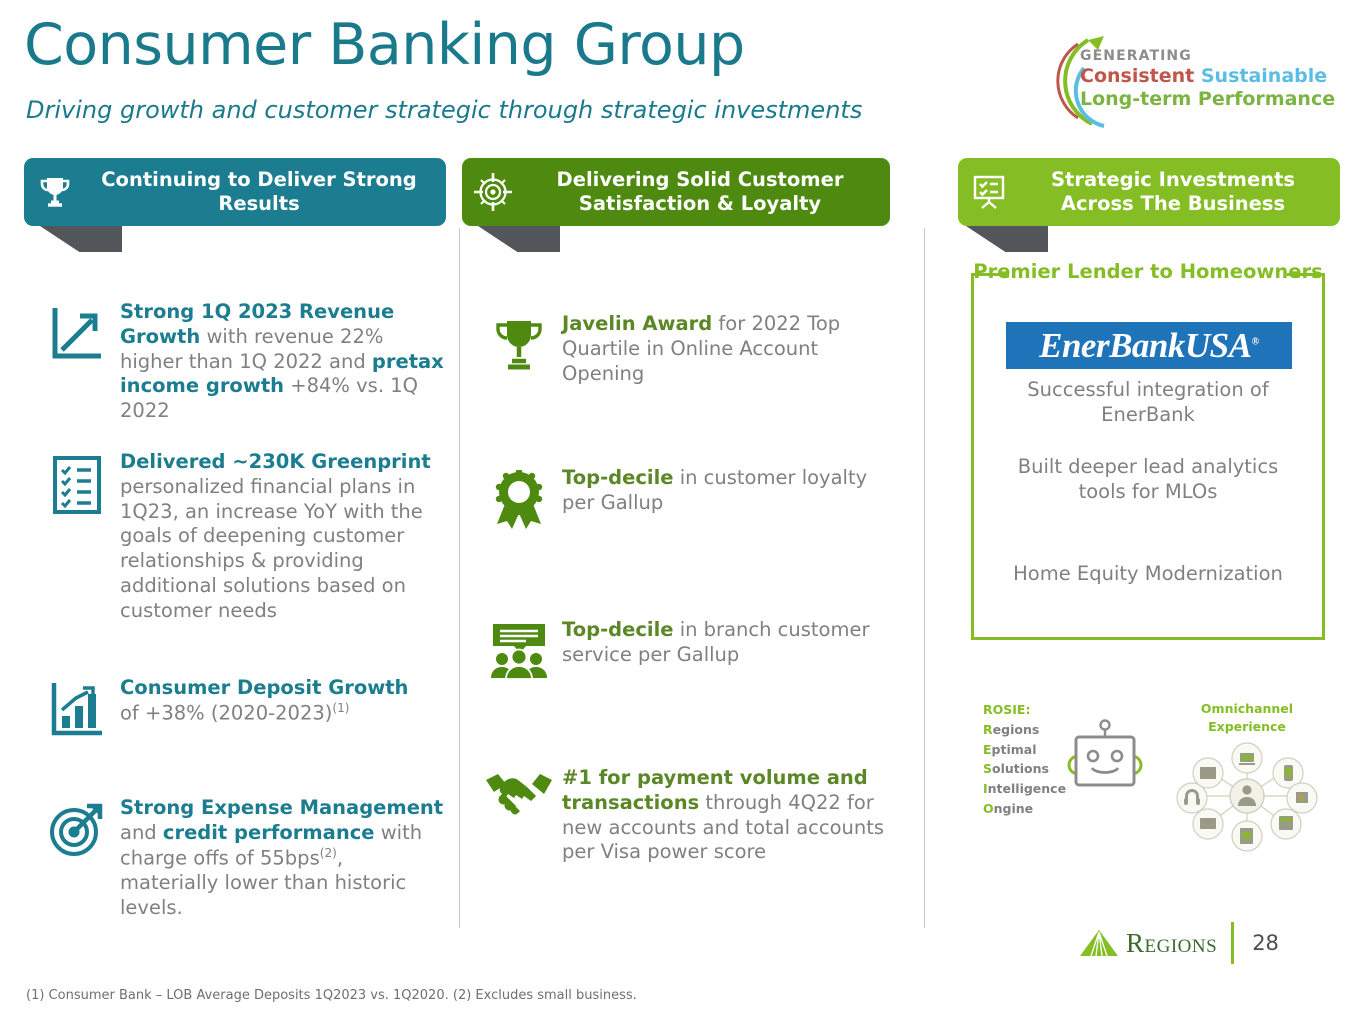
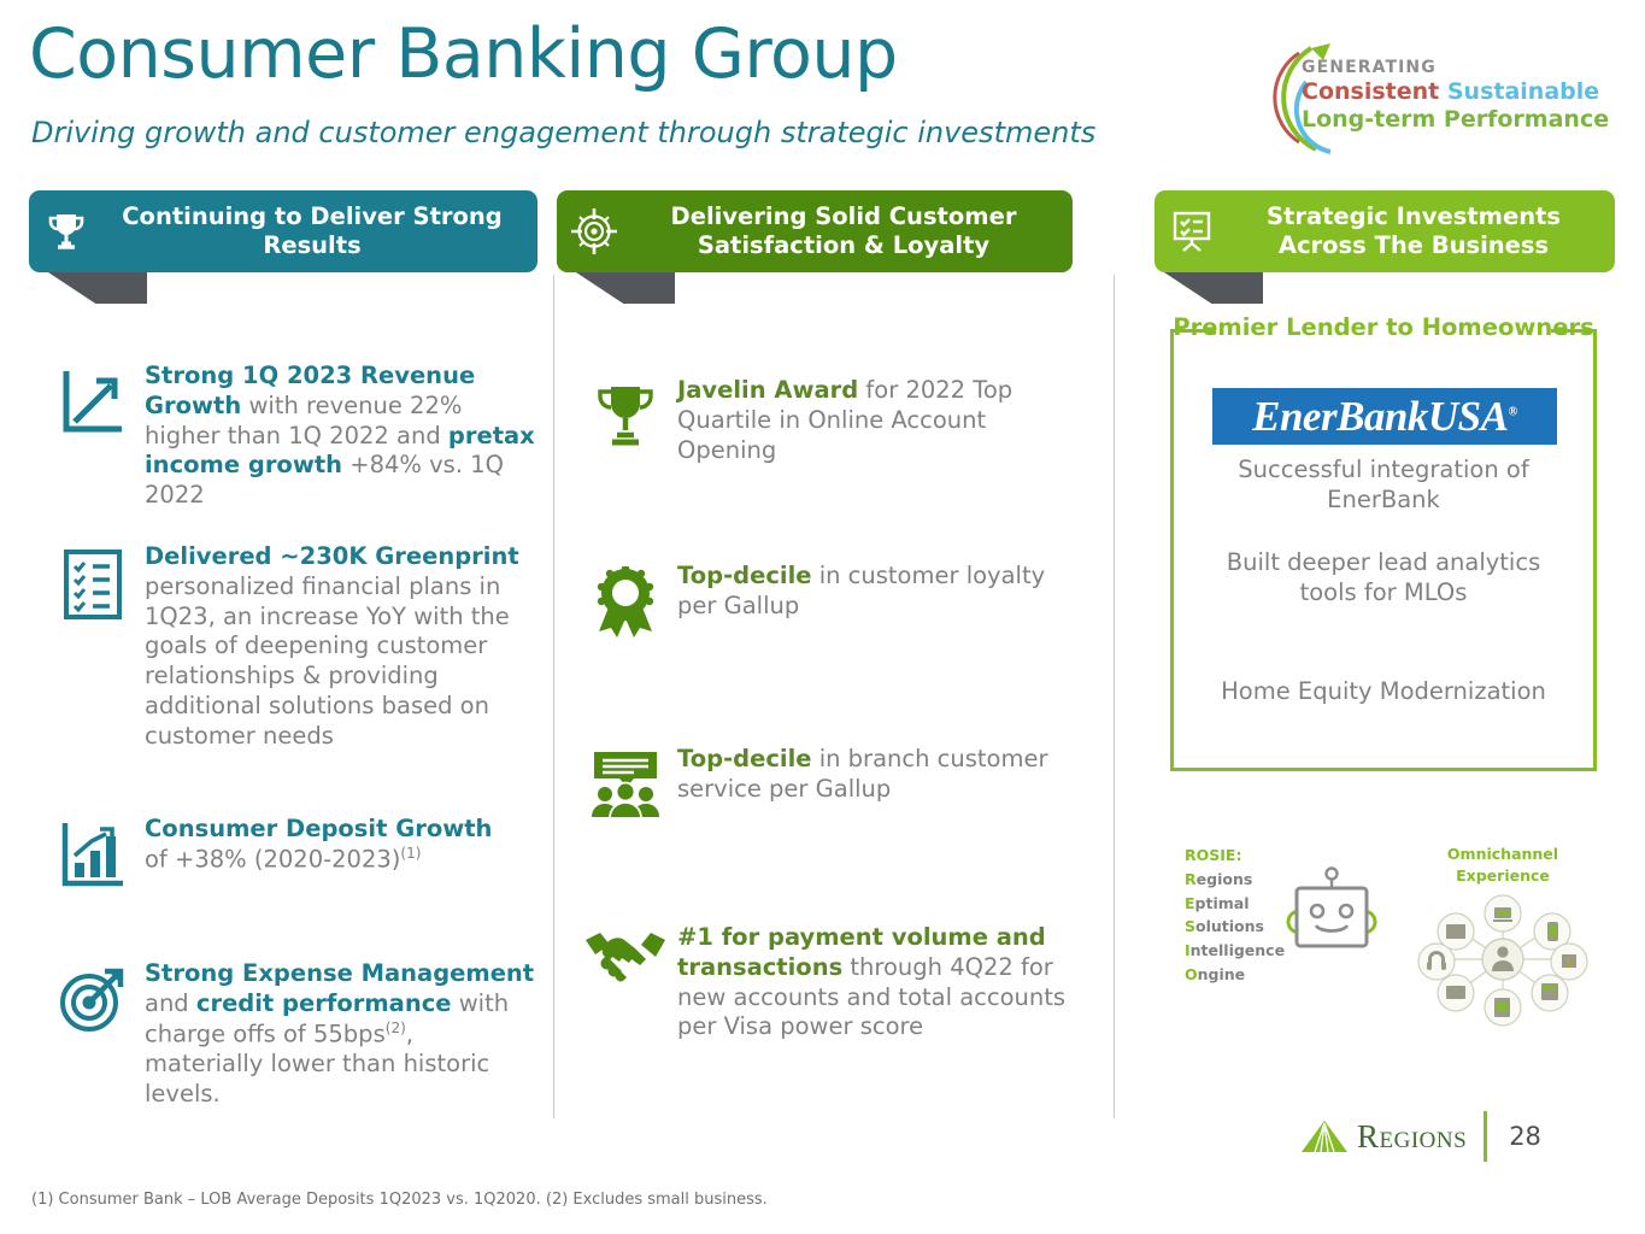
  Consumer Banking Group
- Driving growth and customer strategic through strategic investments
+ Driving growth and customer engagement through strategic investments
  GENERATING
  Consistent Sustainable
  Long-term Performance
  Continuing to Deliver Strong Results
  Delivering Solid Customer Satisfaction & Loyalty
  Strategic Investments Across The Business
  Strong 1Q 2023 Revenue Growth with revenue 22% higher than 1Q 2022 and pretax income growth +84% vs. 1Q 2022
  Delivered ~230K Greenprint personalized financial plans in 1Q23, an increase YoY with the goals of deepening customer relationships & providing additional solutions based on customer needs
  Consumer Deposit Growth
  of +38% (2020-2023)(1)
  Strong Expense Management and credit performance with charge offs of 55bps(2), materially lower than historic levels.
  Javelin Award for 2022 Top Quartile in Online Account Opening
  Top-decile in customer loyalty per Gallup
  Top-decile in branch customer service per Gallup
  #1 for payment volume and transactions through 4Q22 for new accounts and total accounts per Visa power score
  Premier Lender to Homeowners
  EnerBankUSA®
  Successful integration of EnerBank
  Built deeper lead analytics tools for MLOs
  Home Equity Modernization
  ROSIE:
  Regions
  Eptimal
  Solutions
  Intelligence
  Ongine
  Omnichannel
  Experience
  $
  (1) Consumer Bank – LOB Average Deposits 1Q2023 vs. 1Q2020. (2) Excludes small business.
  Regions
  28
